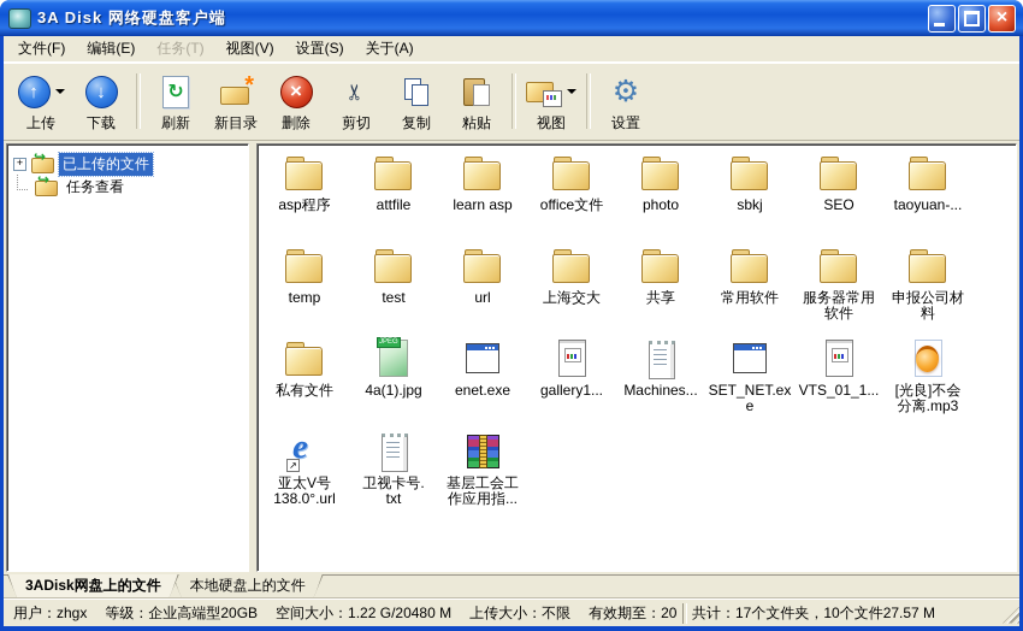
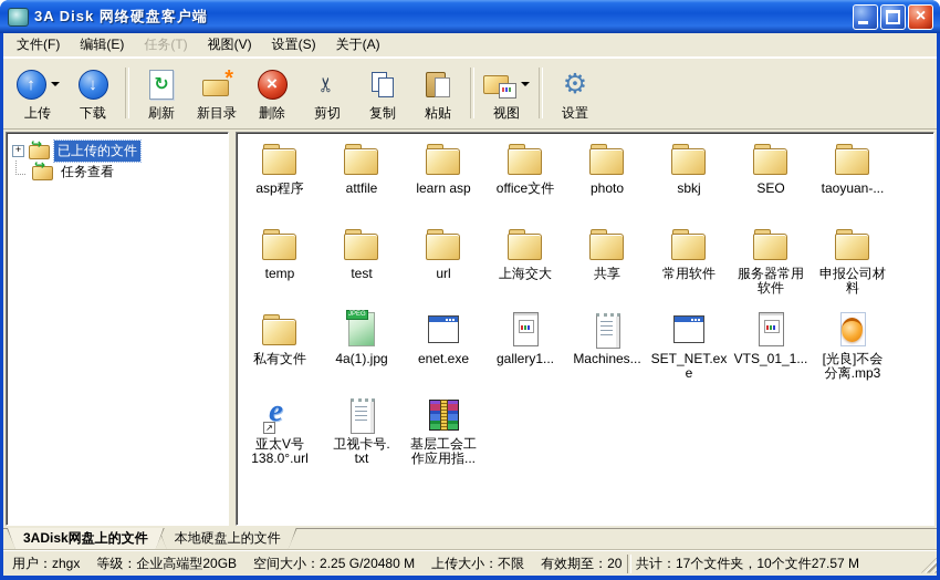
  3A Disk 网络硬盘客户端
  文件(F)
  编辑(E)
  任务(T)
  视图(V)
  设置(S)
  关于(A)
  上传
  下载
  刷新
  新目录
  删除
  剪切
  复制
  粘贴
  视图
  设置
  已上传的文件
  任务查看
  asp程序
  attfile
  learn asp
  office文件
  photo
  sbkj
  SEO
  taoyuan-...
  temp
  test
  url
  上海交大
  共享
  常用软件
  服务器常用
  软件
  申报公司材
  料
  私有文件
  4a(1).jpg
  enet.exe
  gallery1...
  Machines...
  SET_NET.exe
  VTS_01_1...
  [光良]不会
  分离.mp3
  亚太V号
  138.0°.url
  卫视卡号.
  txt
  基层工会工
  作应用指...
  3ADisk网盘上的文件
  本地硬盘上的文件
  用户：zhgx
  等级：企业高端型20GB
- 空间大小：1.22 G/20480 M
+ 空间大小：2.25 G/20480 M
  上传大小：不限
  共计：17个文件夹，10个文件27.57 M
